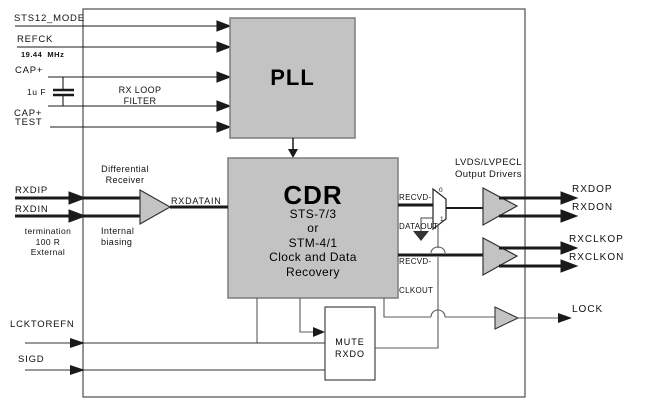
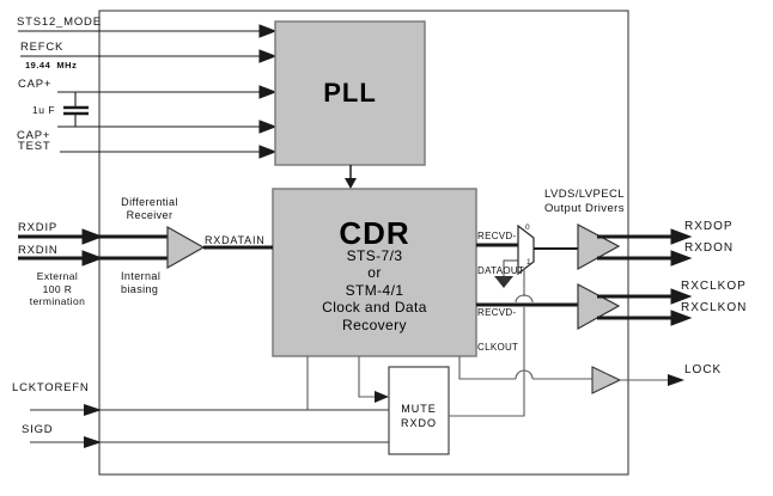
  STS12_MODE
  REFCK
  19.44 MHz
  CAP+
  1u F
  CAP+
  TEST
- RX LOOP
- FILTER
  PLL
  Differential
  Receiver
  RXDIP
  RXDIN
- termination
+ External
  100 R
- External
+ termination
  Internal
  biasing
  RXDATAIN
  CDR
  STS-7/3
  or
  STM-4/1
  Clock and Data
  Recovery
  RECVD-
  DATAOUT
  RECVD-
  CLKOUT
  LVDS/LVPECL
  Output Drivers
  RXDOP
  RXDON
  RXCLKOP
  RXCLKON
  LOCK
  LCKTOREFN
  SIGD
  MUTE
  RXDO
